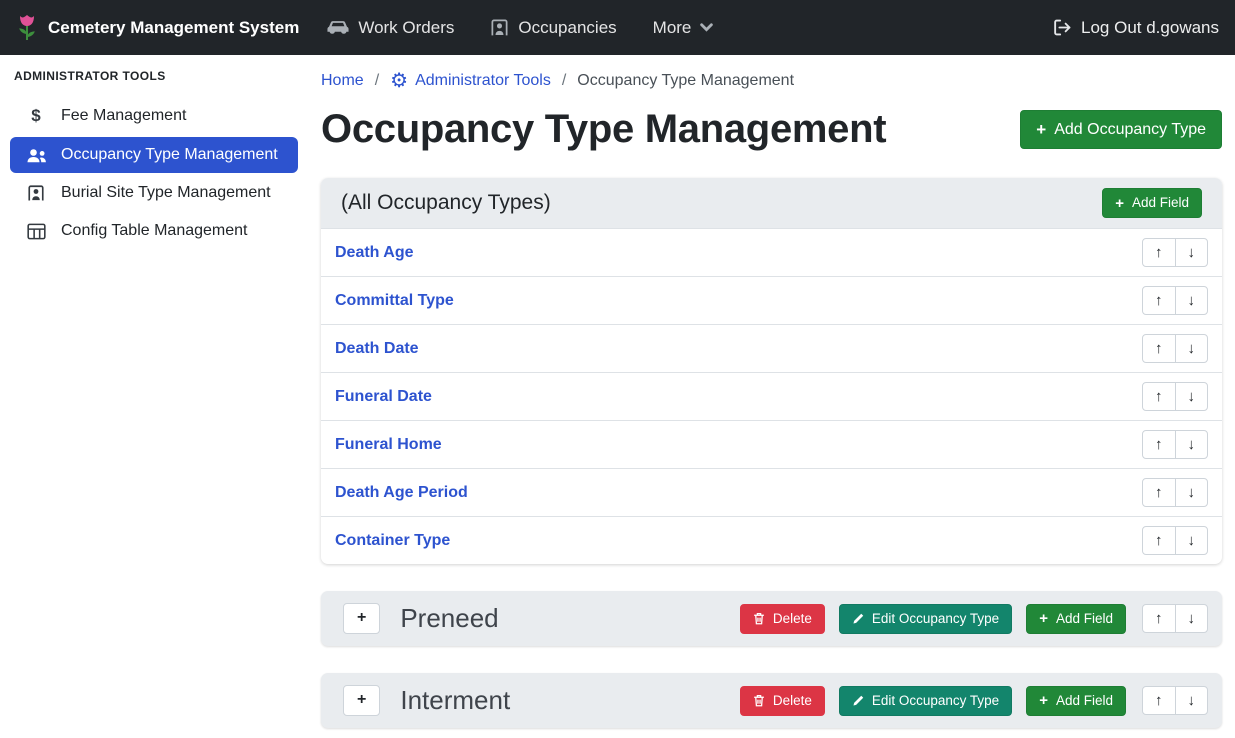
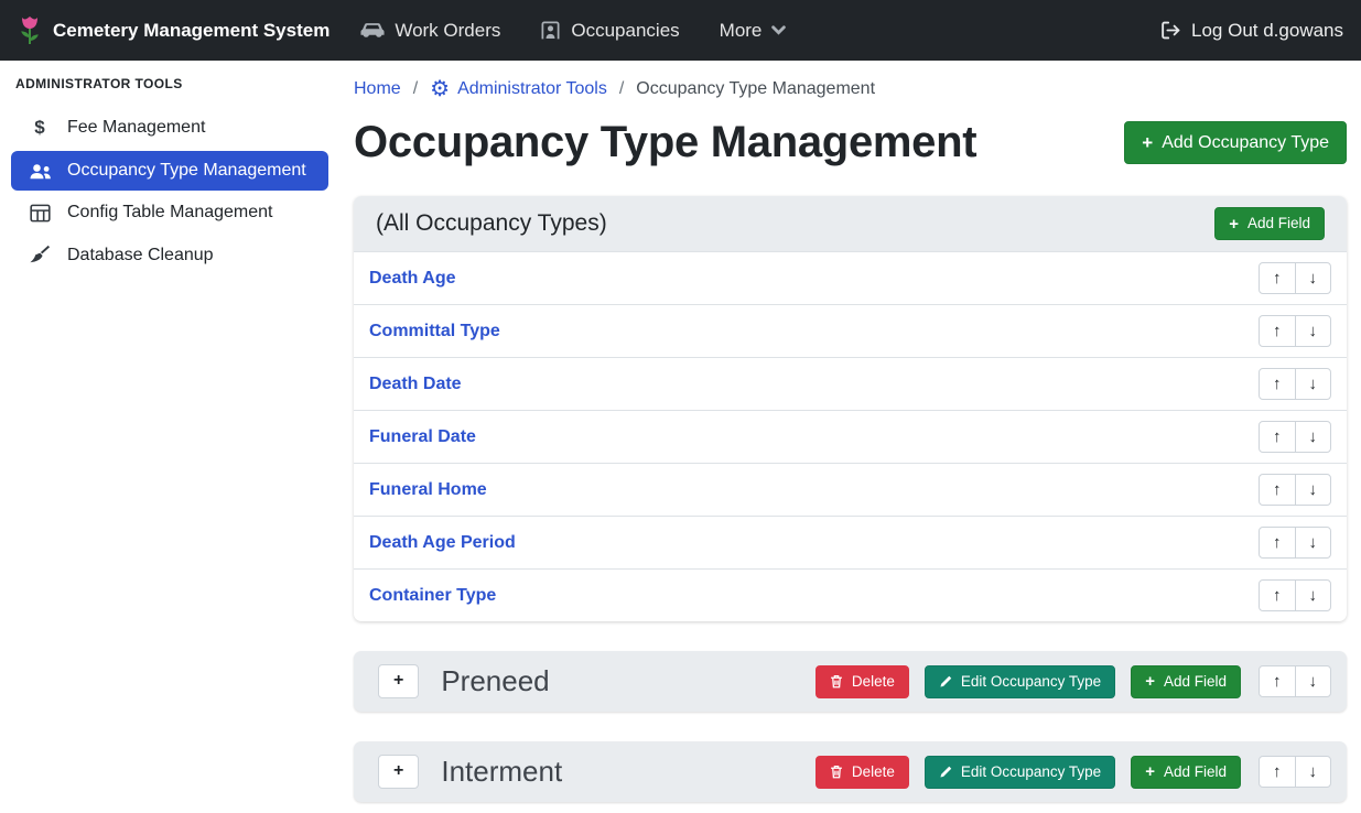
  Cemetery Management System
  Work Orders
  Occupancies
  More
  Log Out d.gowans
  ADMINISTRATOR TOOLS
  $
  Fee Management
  Occupancy Type Management
- Burial Site Type Management
  Config Table Management
+ Database Cleanup
  Home
  /
  ⚙
  Administrator Tools
  /
  Occupancy Type Management
  Occupancy Type Management
  +
  Add Occupancy Type
  (All Occupancy Types)
  +
  Add Field
  Death Age
  ↑
  ↓
  Committal Type
  ↑
  ↓
  Death Date
  ↑
  ↓
  Funeral Date
  ↑
  ↓
  Funeral Home
  ↑
  ↓
  Death Age Period
  ↑
  ↓
  Container Type
  ↑
  ↓
  +
  Preneed
  Delete
  Edit Occupancy Type
  +
  Add Field
  ↑
  ↓
  +
  Interment
  Delete
  Edit Occupancy Type
  +
  Add Field
  ↑
  ↓
